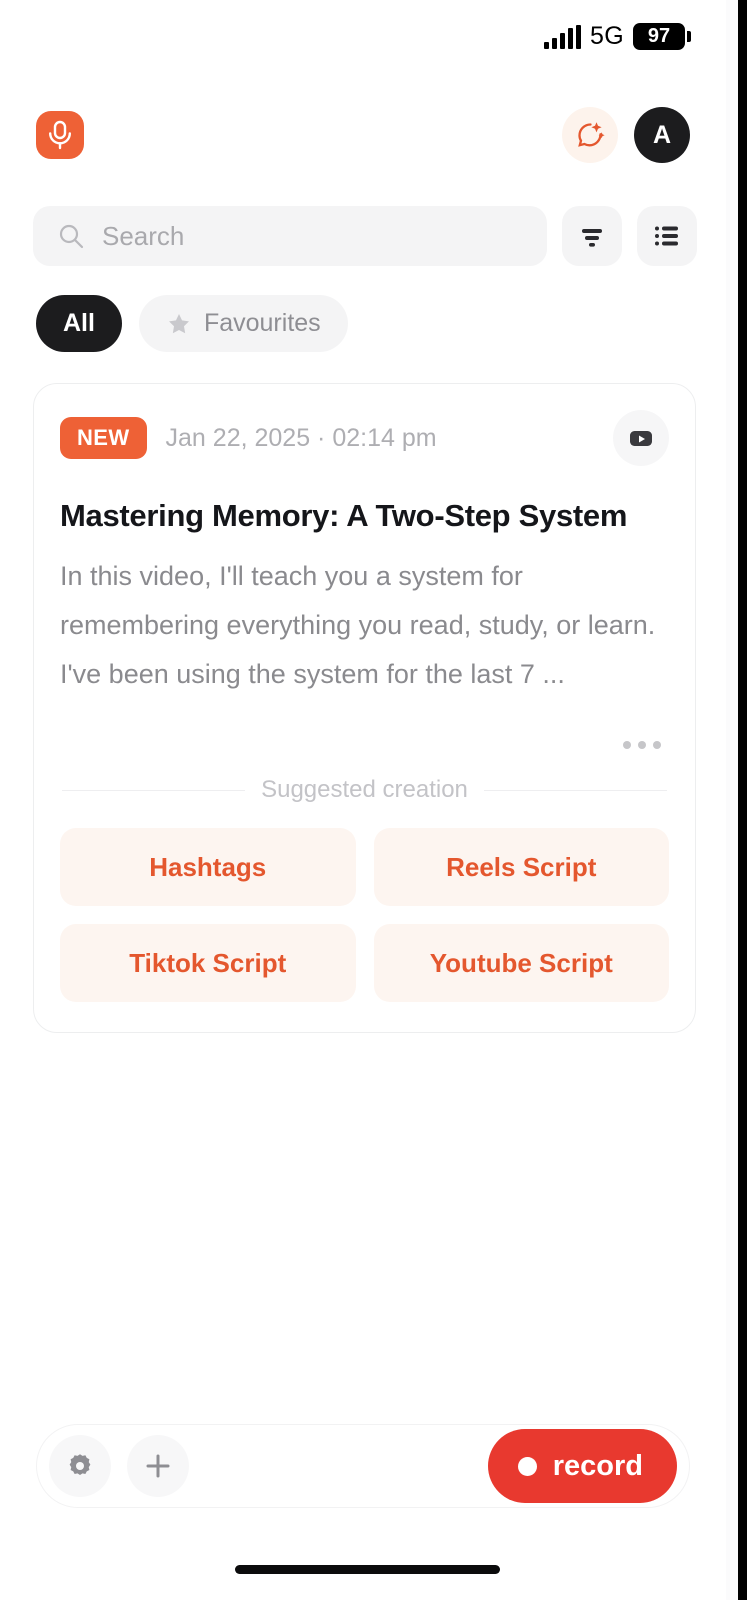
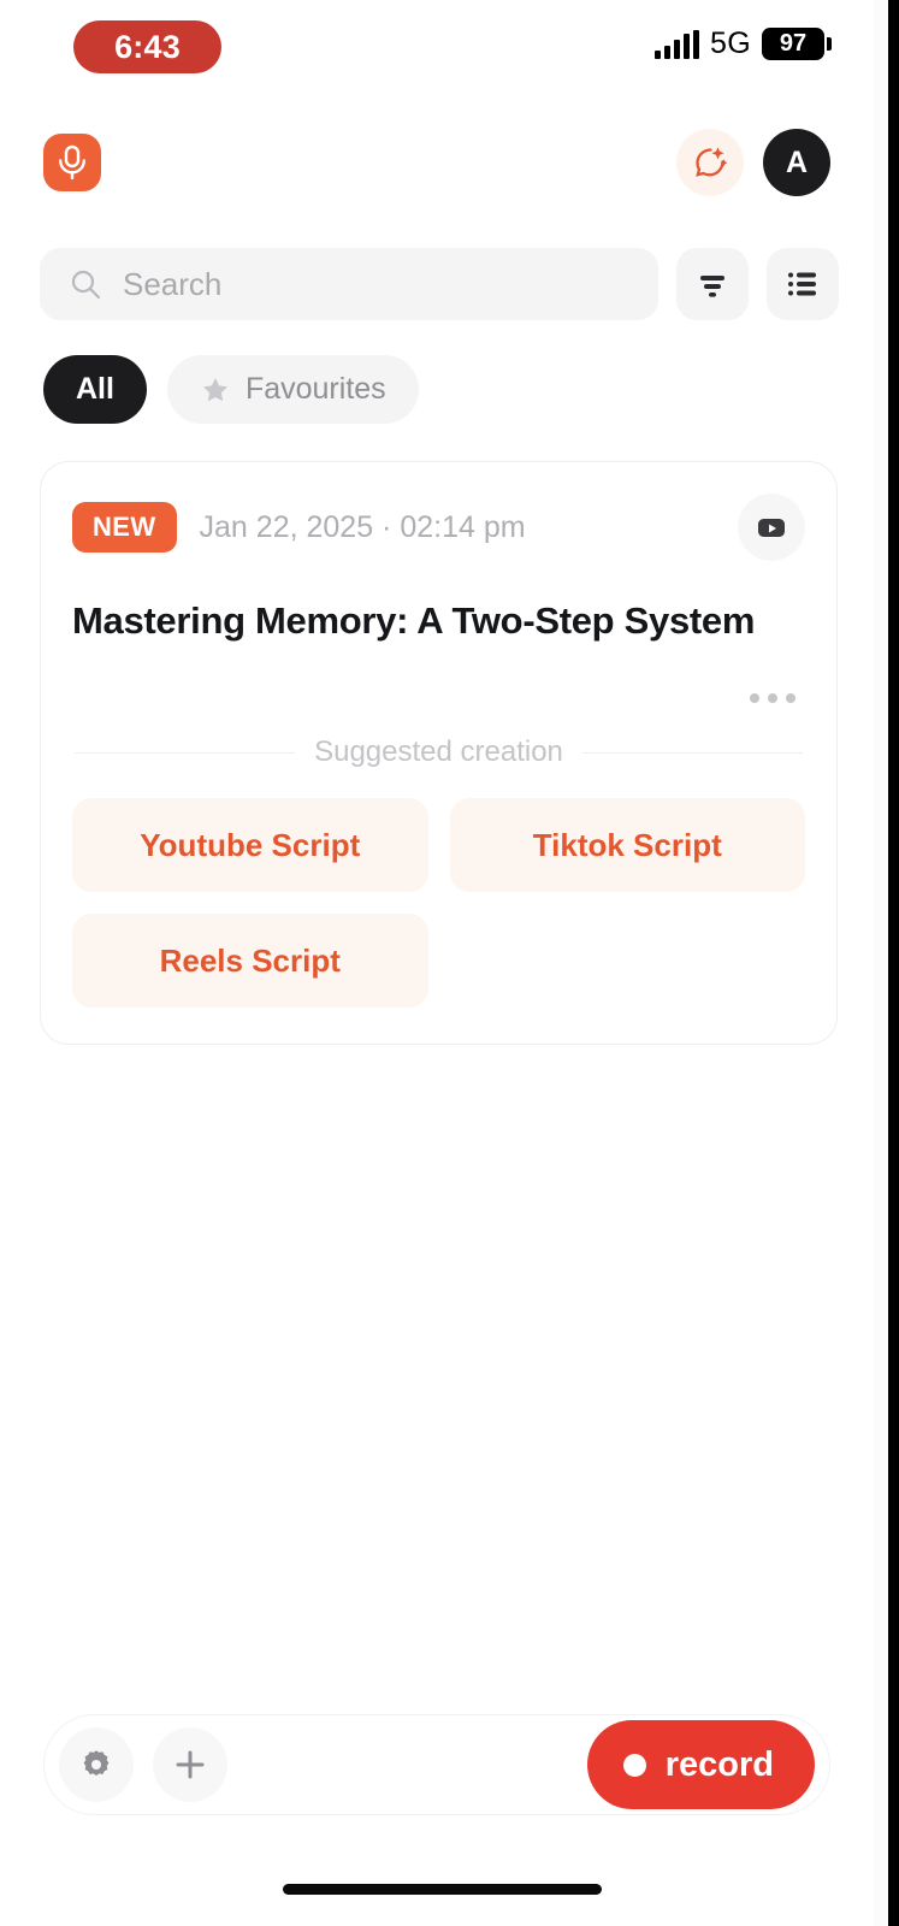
+ 6:43
  5G
  97
  A
  Search
  All
  Favourites
  NEW
  Jan 22, 2025 · 02:14 pm
  Mastering Memory: A Two-Step System
- In this video, I'll teach you a system for remembering everything you read, study, or learn. I've been using the system for the last 7 ...
  Suggested creation
- Hashtags
- Reels Script
+ Youtube Script
  Tiktok Script
- Youtube Script
+ Reels Script
  record
